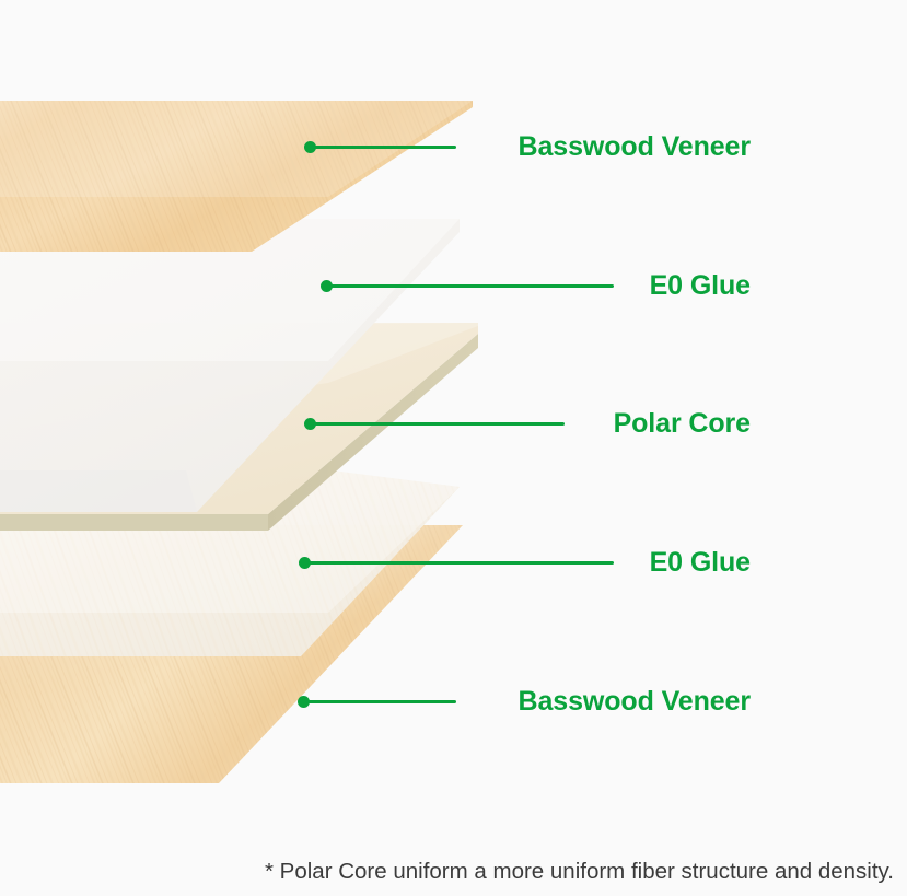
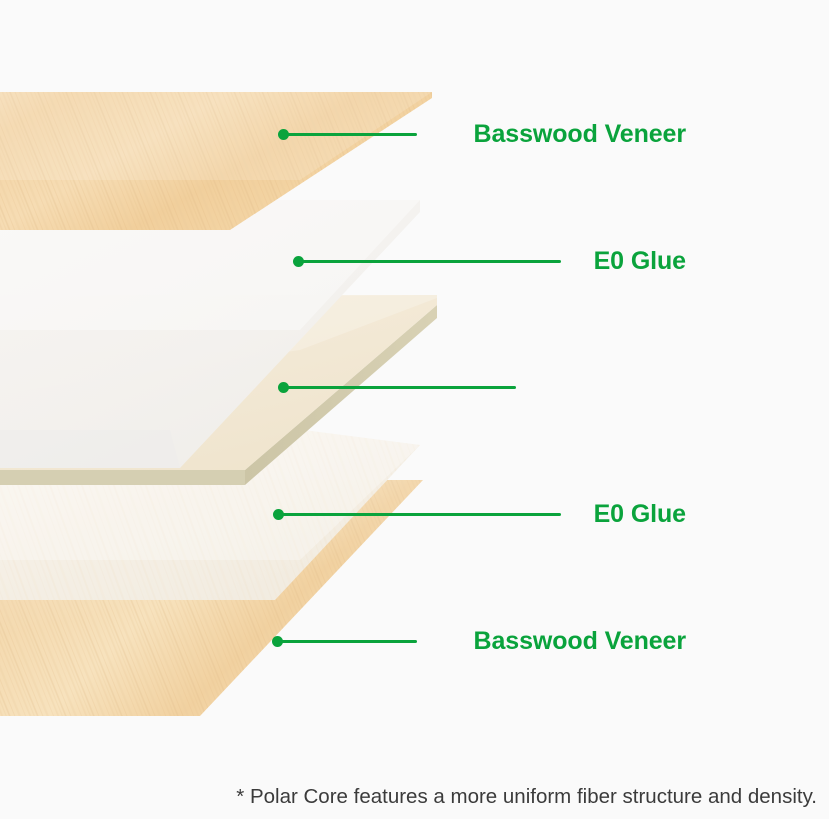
  Basswood Veneer
  E0 Glue
- Polar Core
  E0 Glue
  Basswood Veneer
- * Polar Core uniform a more uniform fiber structure and density.
+ * Polar Core features a more uniform fiber structure and density.
